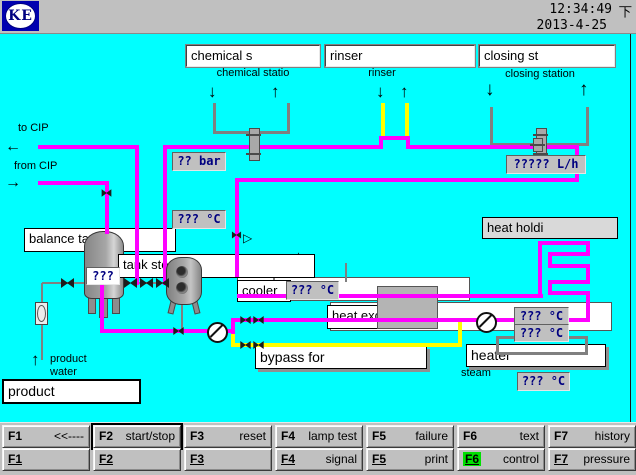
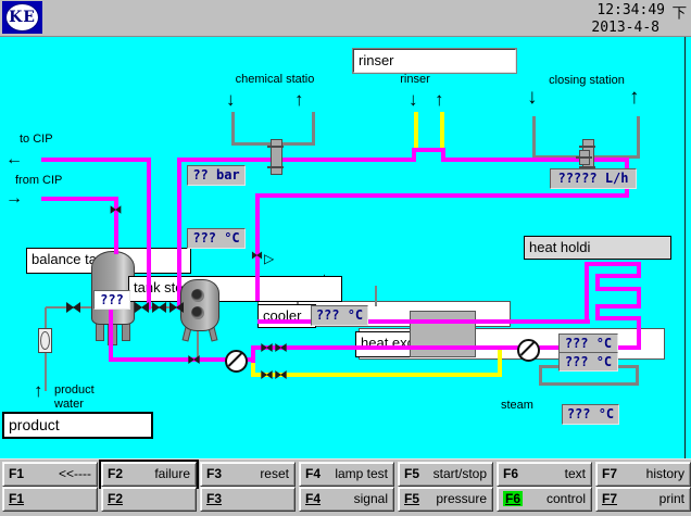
  KE
  12:34:49
  下
- 2013-4-25
+ 2013-4-8
- chemical s
  rinser
- closing st
  chemical statio
  rinser
  closing station
  ↓
  ↑
  ↓
  ↑
  ↓
  ↑
  to CIP
  ←
  from CIP
  →
  ▷
  ?? bar
  ????? L/h
  ??? °C
  balance t
  ???
  ↑
  product
  water
  product
  heat ex
  cooler
  ??? °C
  heat holdi
  ??? °C
  ??? °C
- bypass for
- heater
  steam
  ??? °C
  F1
  <<----
  F2
- start/stop
+ failure
  F3
  reset
  F4
  lamp test
  F5
- failure
+ start/stop
  F6
  text
  F7
  history
  F1
  F2
  F3
  F4
  signal
  F5
- print
+ pressure
  F6
  control
  F7
- pressure
+ print
